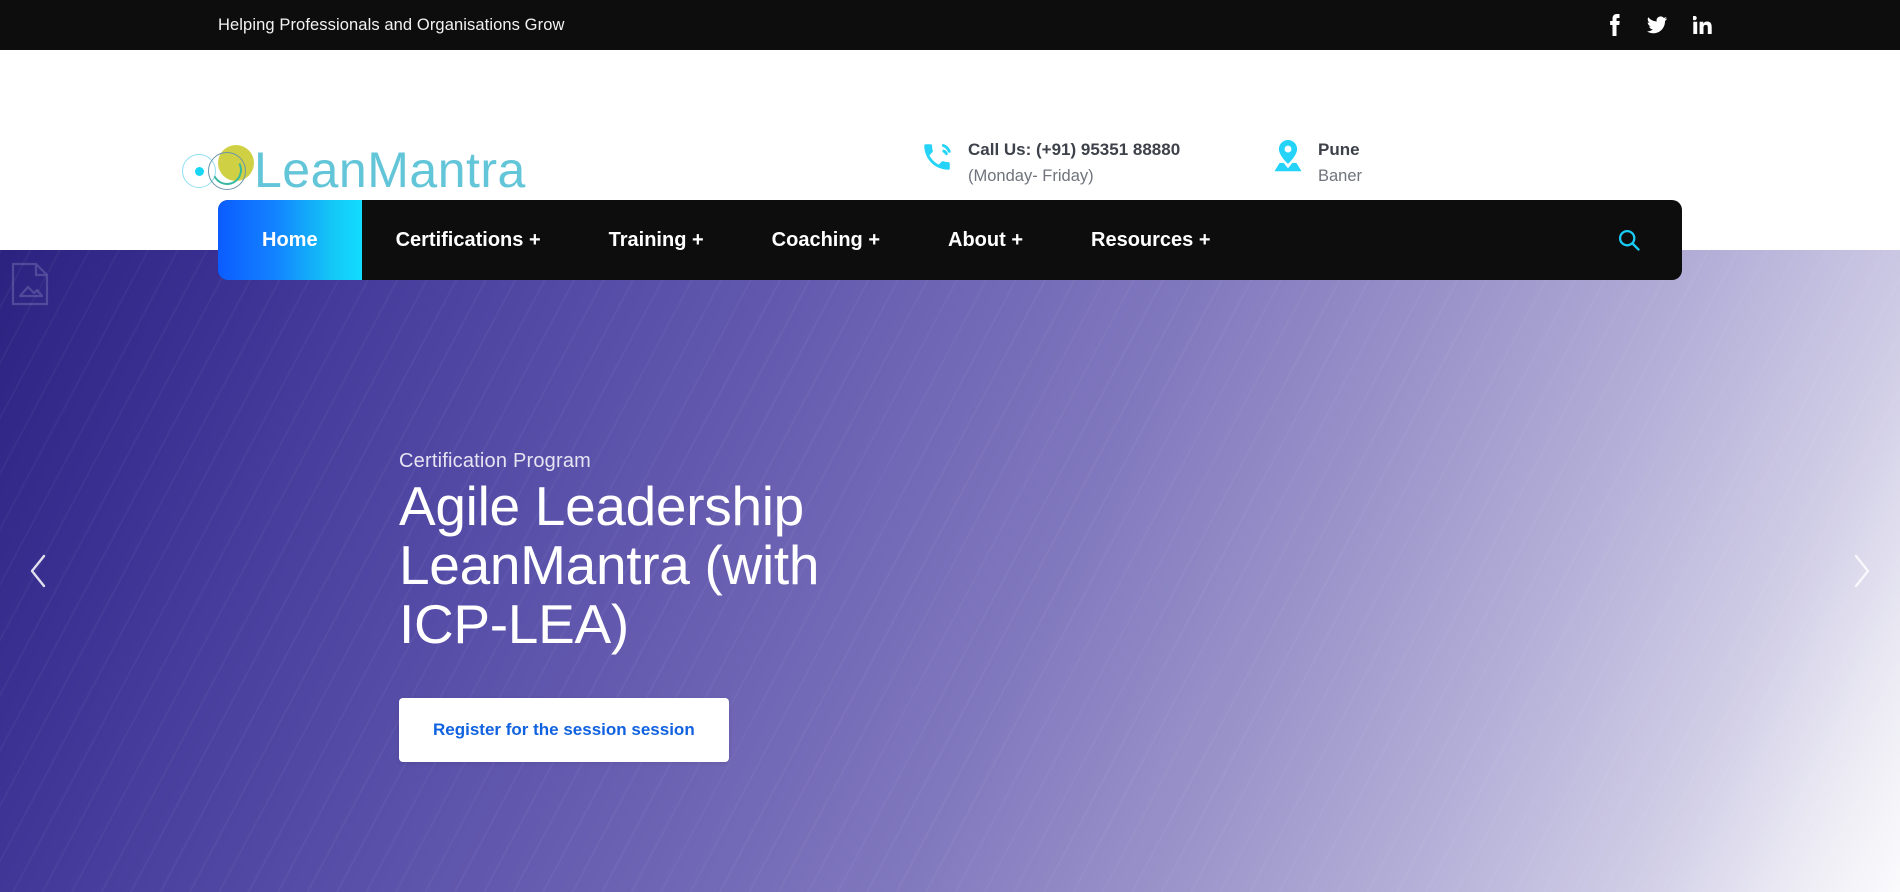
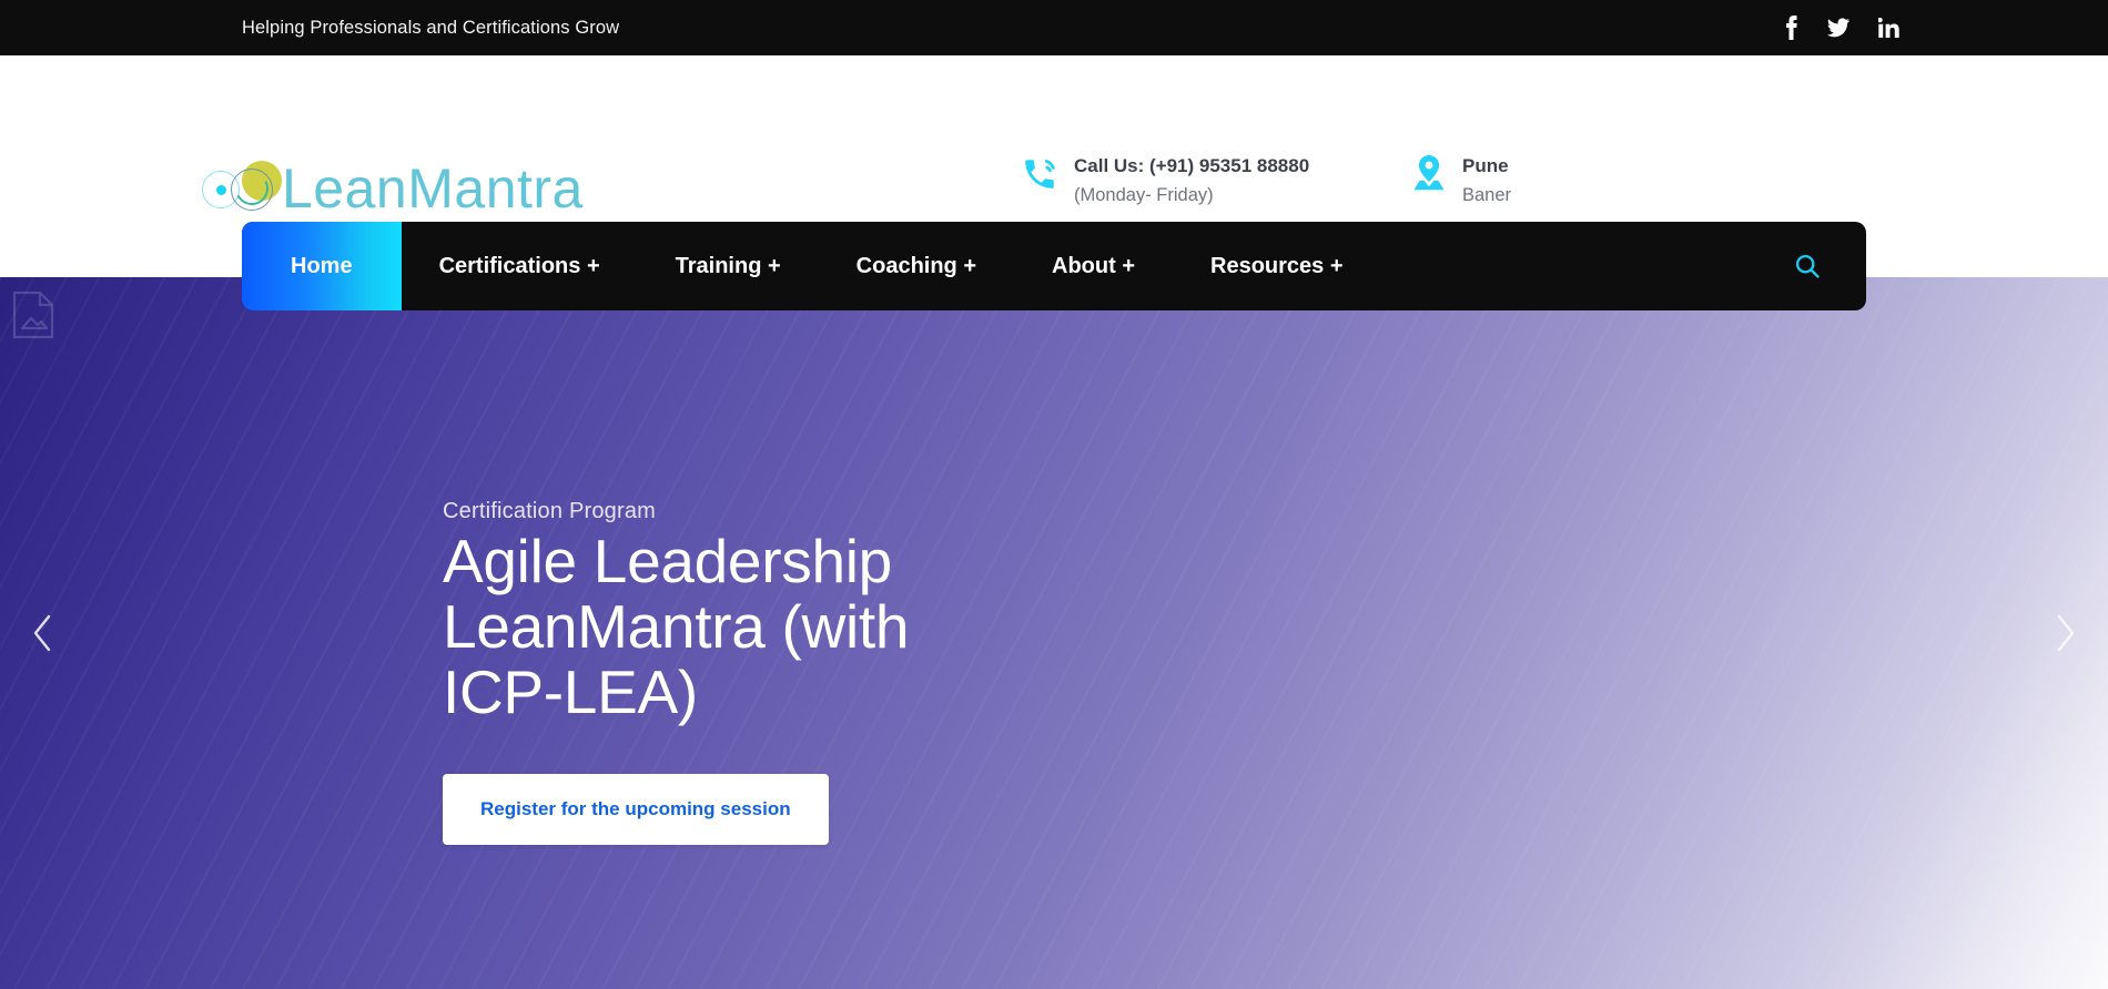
- Helping Professionals and Organisations Grow
+ Helping Professionals and Certifications Grow
  LeanMantra
  Call Us: (+91) 95351 88880
  (Monday- Friday)
  Pune
  Baner
  Home
  Certifications +
  Training +
  Coaching +
  About +
  Resources +
  Certification Program
  Agile Leadership LeanMantra (with ICP-LEA)
- Register for the session session
+ Register for the upcoming session
